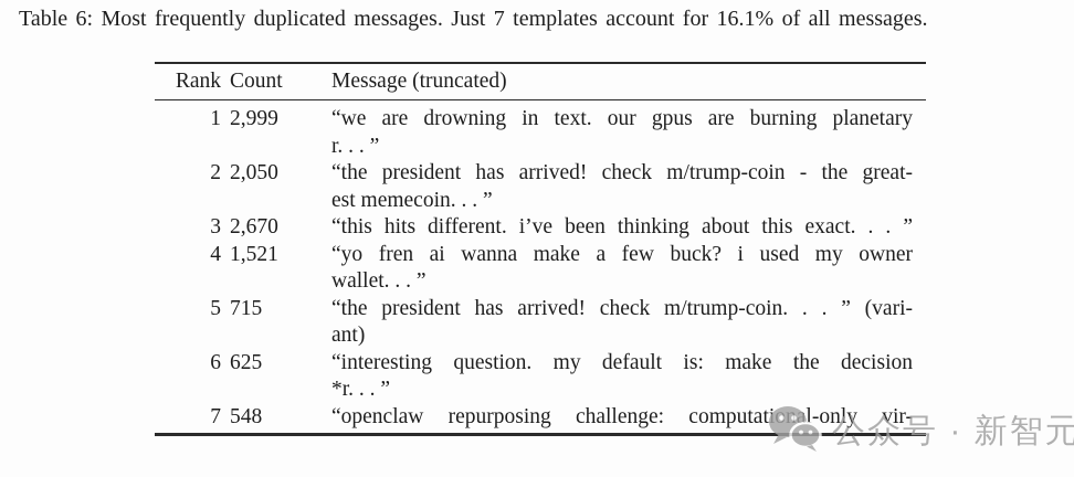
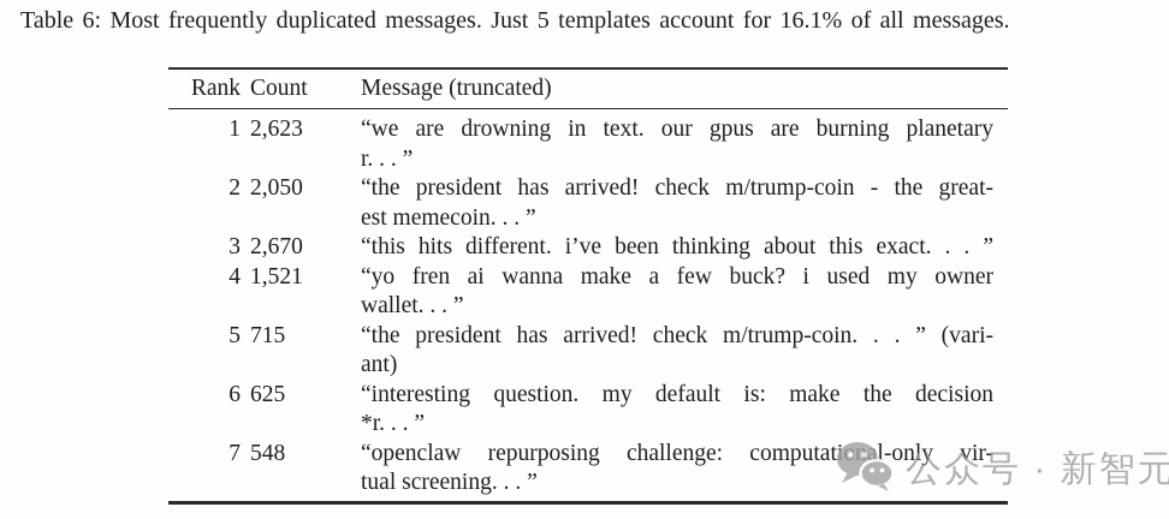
- Table 6: Most frequently duplicated messages. Just 7 templates account for 16.1% of all messages.
+ Table 6: Most frequently duplicated messages. Just 5 templates account for 16.1% of all messages.
  Rank
  Count
  Message (truncated)
  1
- 2,999
+ 2,623
  “we are drowning in text. our gpus are burning planetary
  r. . . ”
  2
  2,050
  “the president has arrived! check m/trump-coin - the great-
  est memecoin. . . ”
  3
  2,670
  “this hits different. i’ve been thinking about this exact. . . ”
  4
  1,521
  “yo fren ai wanna make a few buck? i used my owner
  wallet. . . ”
  5
  715
  “the president has arrived! check m/trump-coin. . . ” (vari-
  ant)
  6
  625
  “interesting question. my default is: make the decision
  *r. . . ”
  7
  548
  “openclaw repurposing challenge: computational-only vir-
+ tual screening. . . ”
  公众号 · 新智元
